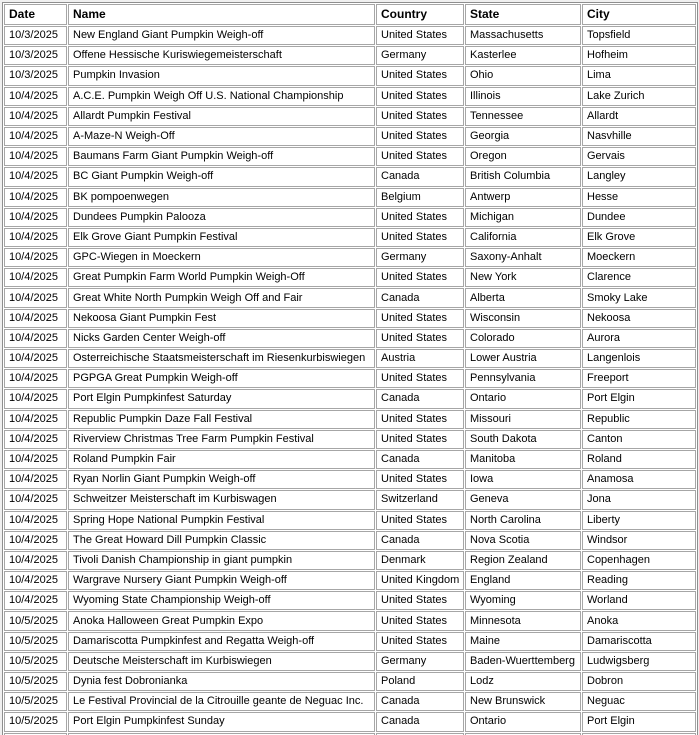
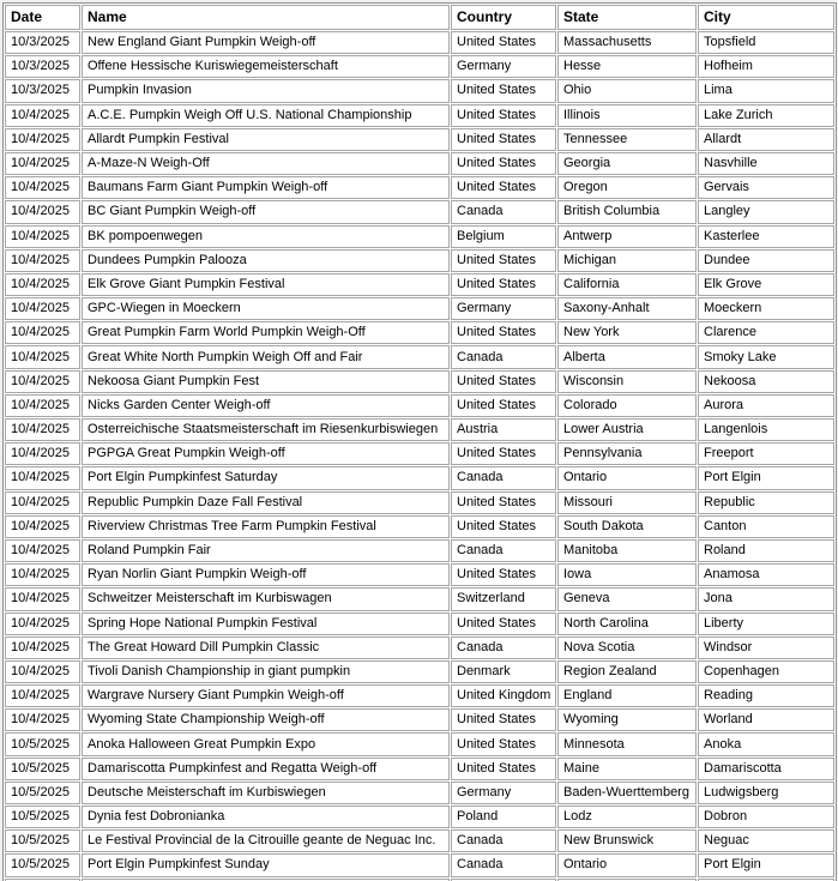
  Date	Name	Country	State	City
  10/3/2025	New England Giant Pumpkin Weigh-off	United States	Massachusetts	Topsfield
- 10/3/2025	Offene Hessische Kuriswiegemeisterschaft	Germany	Kasterlee	Hofheim
+ 10/3/2025	Offene Hessische Kuriswiegemeisterschaft	Germany	Hesse	Hofheim
  10/3/2025	Pumpkin Invasion	United States	Ohio	Lima
  10/4/2025	A.C.E. Pumpkin Weigh Off U.S. National Championship	United States	Illinois	Lake Zurich
  10/4/2025	Allardt Pumpkin Festival	United States	Tennessee	Allardt
  10/4/2025	A-Maze-N Weigh-Off	United States	Georgia	Nasvhille
  10/4/2025	Baumans Farm Giant Pumpkin Weigh-off	United States	Oregon	Gervais
  10/4/2025	BC Giant Pumpkin Weigh-off	Canada	British Columbia	Langley
- 10/4/2025	BK pompoenwegen	Belgium	Antwerp	Hesse
+ 10/4/2025	BK pompoenwegen	Belgium	Antwerp	Kasterlee
  10/4/2025	Dundees Pumpkin Palooza	United States	Michigan	Dundee
  10/4/2025	Elk Grove Giant Pumpkin Festival	United States	California	Elk Grove
  10/4/2025	GPC-Wiegen in Moeckern	Germany	Saxony-Anhalt	Moeckern
  10/4/2025	Great Pumpkin Farm World Pumpkin Weigh-Off	United States	New York	Clarence
  10/4/2025	Great White North Pumpkin Weigh Off and Fair	Canada	Alberta	Smoky Lake
  10/4/2025	Nekoosa Giant Pumpkin Fest	United States	Wisconsin	Nekoosa
  10/4/2025	Nicks Garden Center Weigh-off	United States	Colorado	Aurora
  10/4/2025	Osterreichische Staatsmeisterschaft im Riesenkurbiswiegen	Austria	Lower Austria	Langenlois
  10/4/2025	PGPGA Great Pumpkin Weigh-off	United States	Pennsylvania	Freeport
  10/4/2025	Port Elgin Pumpkinfest Saturday	Canada	Ontario	Port Elgin
  10/4/2025	Republic Pumpkin Daze Fall Festival	United States	Missouri	Republic
  10/4/2025	Riverview Christmas Tree Farm Pumpkin Festival	United States	South Dakota	Canton
  10/4/2025	Roland Pumpkin Fair	Canada	Manitoba	Roland
  10/4/2025	Ryan Norlin Giant Pumpkin Weigh-off	United States	Iowa	Anamosa
  10/4/2025	Schweitzer Meisterschaft im Kurbiswagen	Switzerland	Geneva	Jona
  10/4/2025	Spring Hope National Pumpkin Festival	United States	North Carolina	Liberty
  10/4/2025	The Great Howard Dill Pumpkin Classic	Canada	Nova Scotia	Windsor
  10/4/2025	Tivoli Danish Championship in giant pumpkin	Denmark	Region Zealand	Copenhagen
  10/4/2025	Wargrave Nursery Giant Pumpkin Weigh-off	United Kingdom	England	Reading
  10/4/2025	Wyoming State Championship Weigh-off	United States	Wyoming	Worland
  10/5/2025	Anoka Halloween Great Pumpkin Expo	United States	Minnesota	Anoka
  10/5/2025	Damariscotta Pumpkinfest and Regatta Weigh-off	United States	Maine	Damariscotta
  10/5/2025	Deutsche Meisterschaft im Kurbiswiegen	Germany	Baden-Wuerttemberg	Ludwigsberg
  10/5/2025	Dynia fest Dobronianka	Poland	Lodz	Dobron
  10/5/2025	Le Festival Provincial de la Citrouille geante de Neguac Inc.	Canada	New Brunswick	Neguac
  10/5/2025	Port Elgin Pumpkinfest Sunday	Canada	Ontario	Port Elgin
